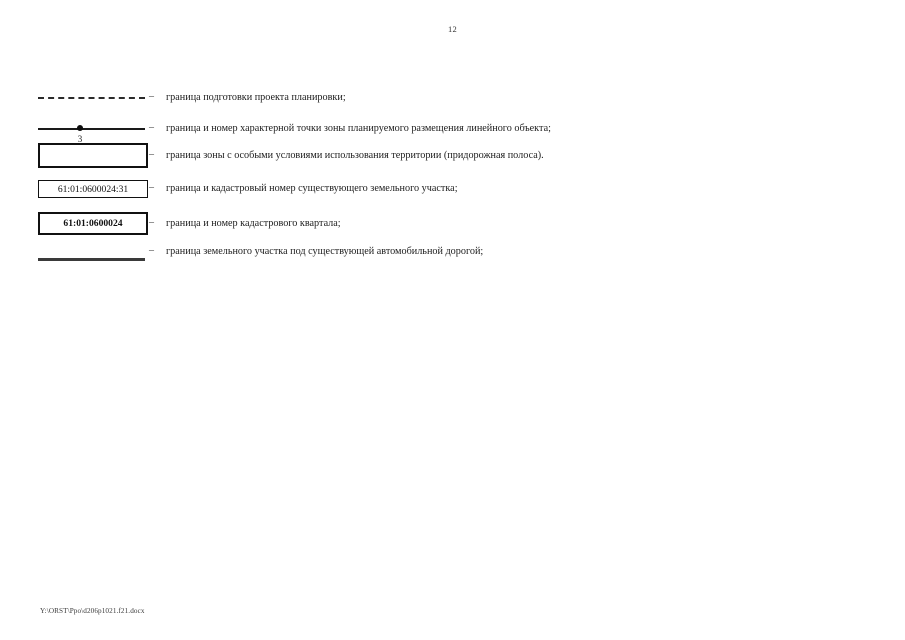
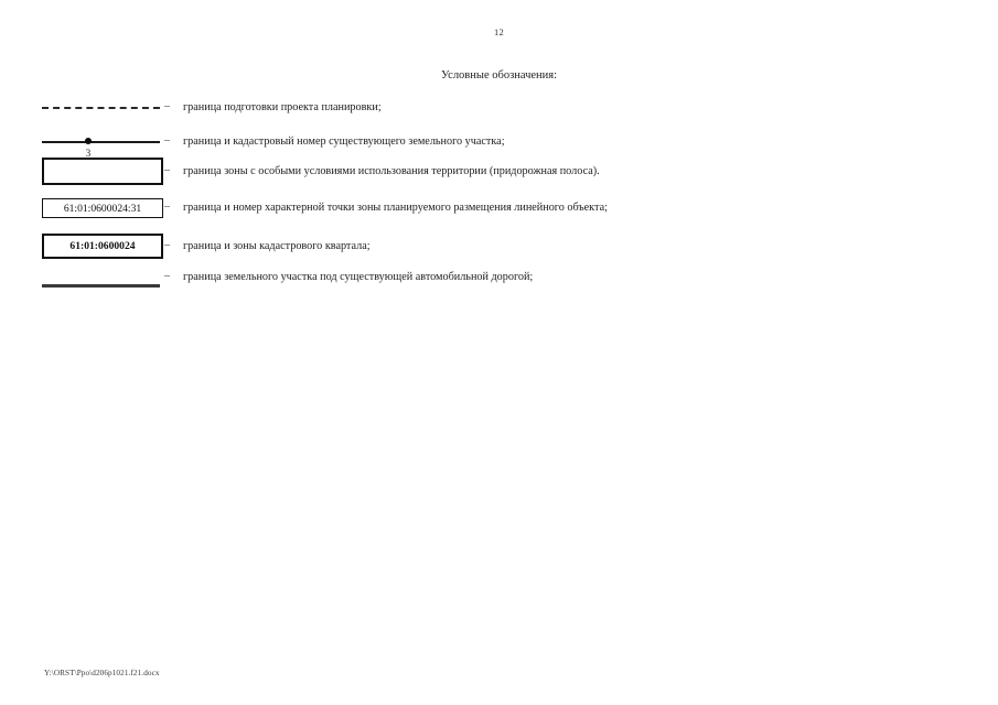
  12
+ Условные обозначения:
  –
  граница подготовки проекта планировки;
  3
  –
- граница и номер характерной точки зоны планируемого размещения линейного объекта;
+ граница и кадастровый номер существующего земельного участка;
  –
  граница зоны с особыми условиями использования территории (придорожная полоса).
  61:01:0600024:31
  –
- граница и кадастровый номер существующего земельного участка;
+ граница и номер характерной точки зоны планируемого размещения линейного объекта;
  61:01:0600024
  –
- граница и номер кадастрового квартала;
+ граница и зоны кадастрового квартала;
  –
  граница земельного участка под существующей автомобильной дорогой;
  Y:\ORST\Ppo\d206p1021.f21.docx
